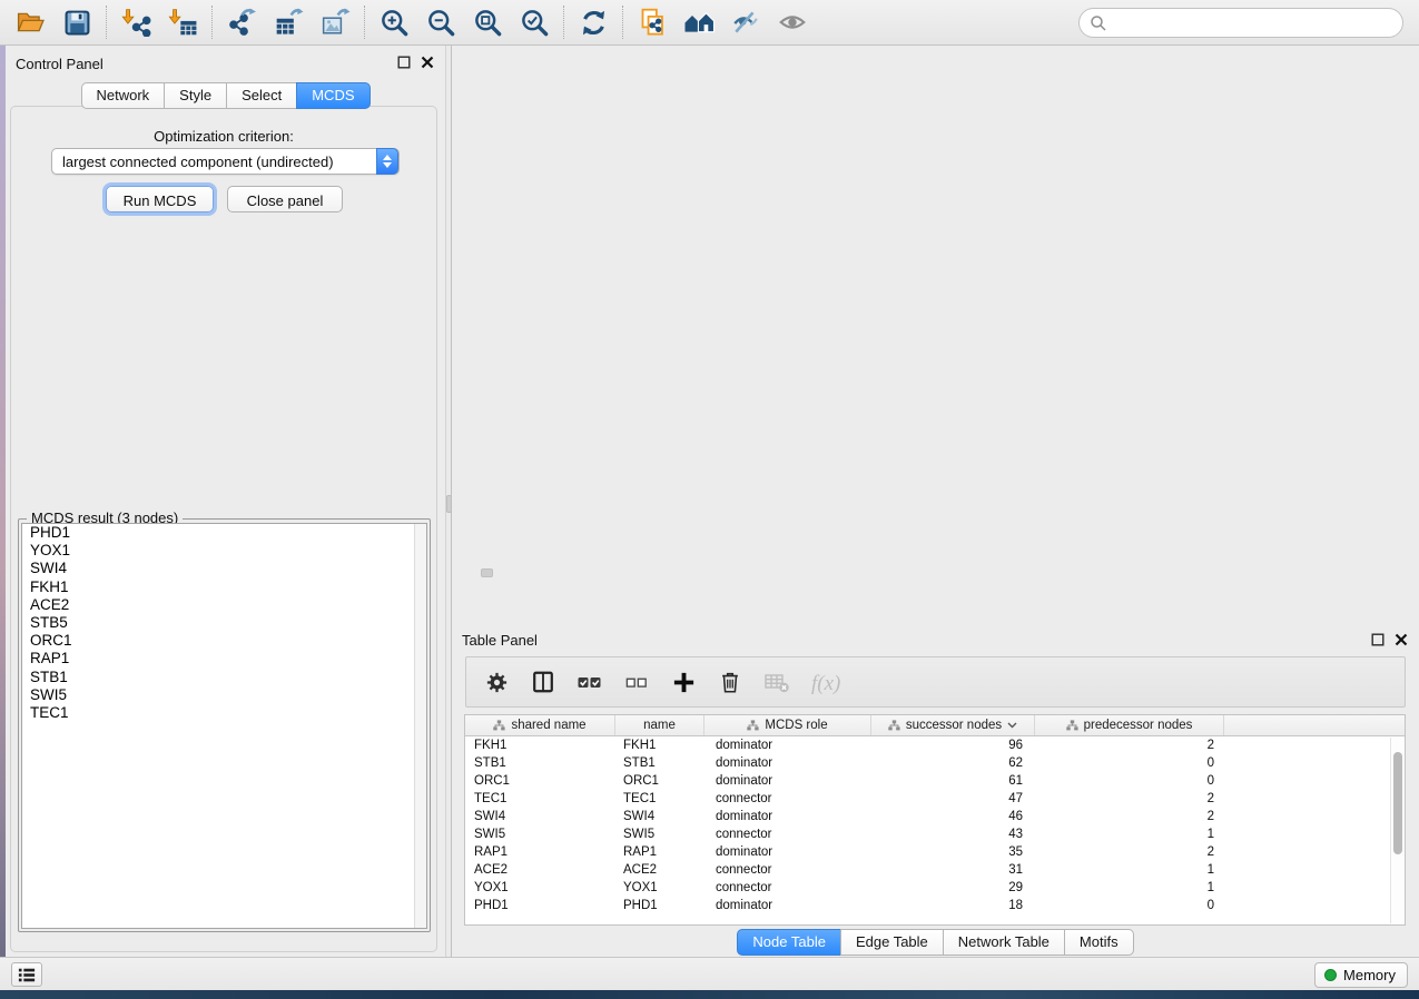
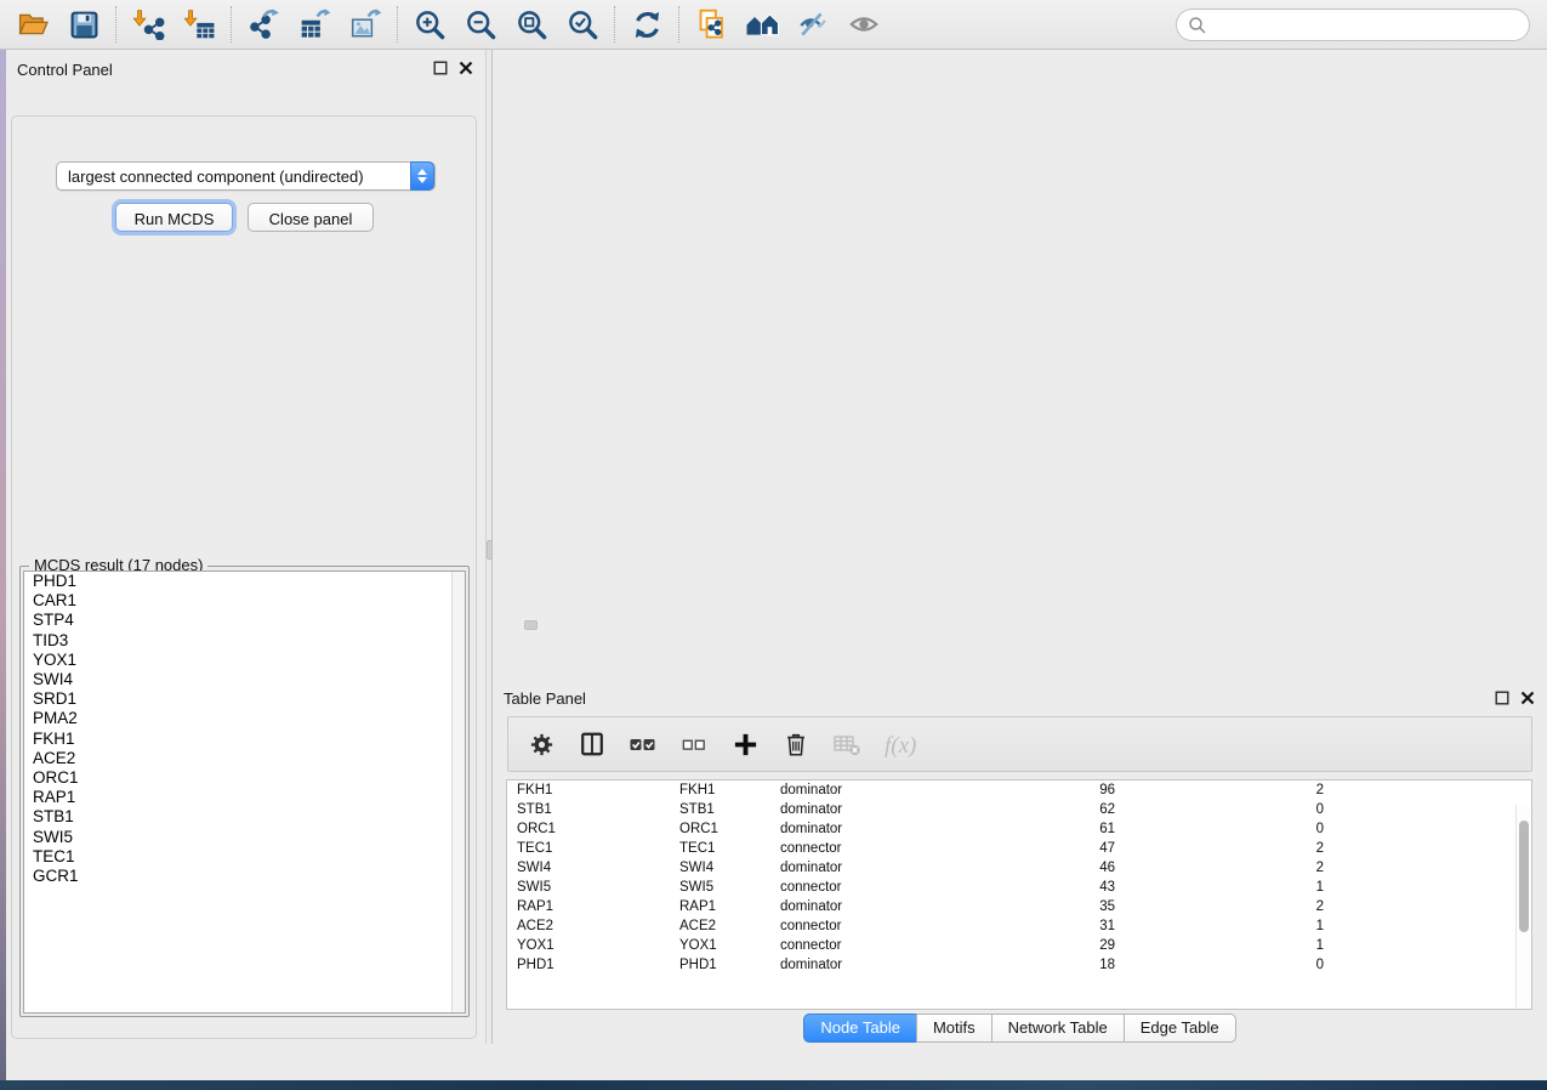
  Control Panel
- Network
- Style
- Select
- MCDS
- Optimization criterion:
  largest connected component (undirected)
  Run MCDS
  Close panel
- MCDS result (3 nodes)
+ MCDS result (17 nodes)
  PHD1
+ CAR1
+ STP4
+ TID3
  YOX1
  SWI4
+ SRD1
+ PMA2
  FKH1
  ACE2
- STB5
  ORC1
  RAP1
  STB1
  SWI5
  TEC1
+ GCR1
  Table Panel
  f(x)
- shared name
- name
- MCDS role
- successor nodes
- predecessor nodes
  FKH1
  FKH1
  dominator
  96
  2
  STB1
  STB1
  dominator
  62
  0
  ORC1
  ORC1
  dominator
  61
  0
  TEC1
  TEC1
  connector
  47
  2
  SWI4
  SWI4
  dominator
  46
  2
  SWI5
  SWI5
  connector
  43
  1
  RAP1
  RAP1
  dominator
  35
  2
  ACE2
  ACE2
  connector
  31
  1
  YOX1
  YOX1
  connector
  29
  1
  PHD1
  PHD1
  dominator
  18
  0
  Node Table
- Edge Table
+ Motifs
  Network Table
- Motifs
+ Edge Table
- Memory
